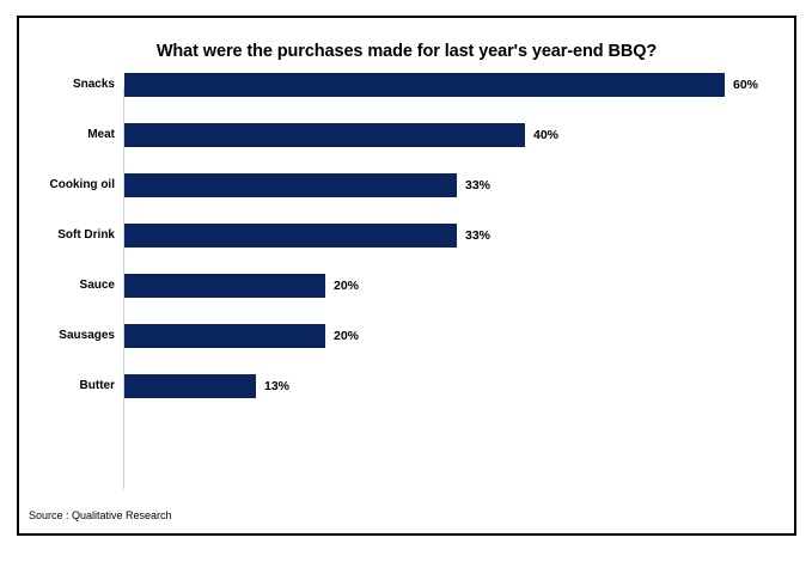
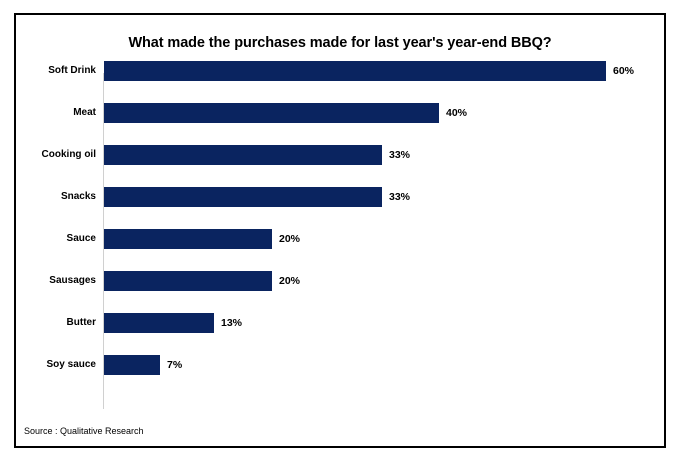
- What were the purchases made for last year's year-end BBQ?
+ What made the purchases made for last year's year-end BBQ?
- Snacks
+ Soft Drink
  60%
  Meat
  40%
  Cooking oil
  33%
- Soft Drink
+ Snacks
  33%
  Sauce
  20%
  Sausages
  20%
  Butter
  13%
+ Soy sauce
+ 7%
  Source : Qualitative Research
